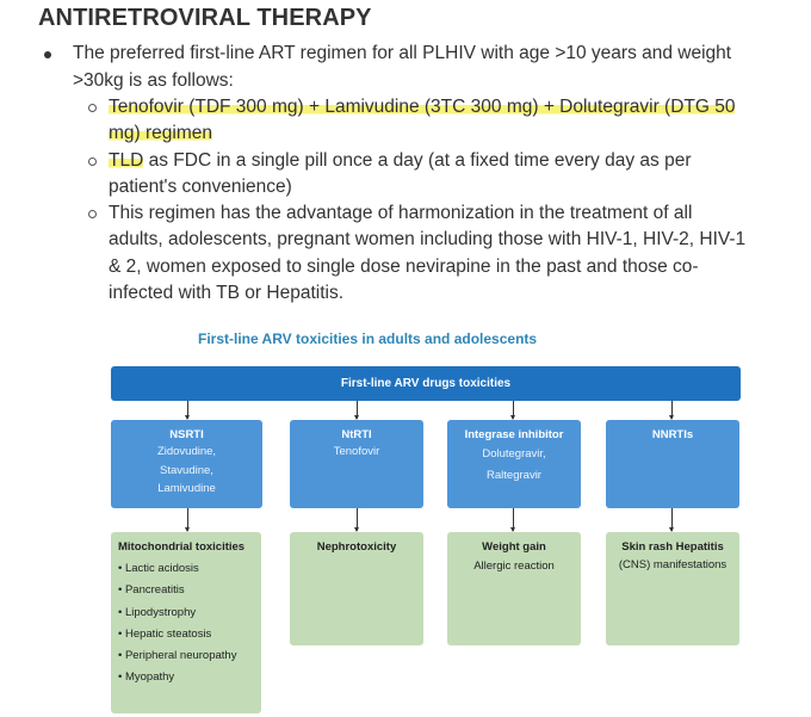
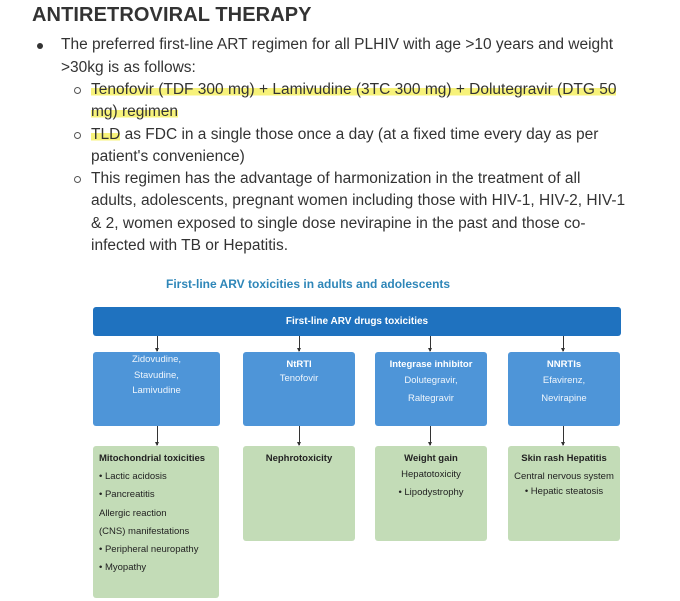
  ANTIRETROVIRAL THERAPY
  The preferred first-line ART regimen for all PLHIV with age >10 years and weight
  >30kg is as follows:
  Tenofovir (TDF 300 mg) + Lamivudine (3TC 300 mg) + Dolutegravir (DTG 50
  mg) regimen
- TLD as FDC in a single pill once a day (at a fixed time every day as per
+ TLD as FDC in a single those once a day (at a fixed time every day as per
  patient's convenience)
  This regimen has the advantage of harmonization in the treatment of all
  adults, adolescents, pregnant women including those with HIV-1, HIV-2, HIV-1
  & 2, women exposed to single dose nevirapine in the past and those co-
  infected with TB or Hepatitis.
  First-line ARV toxicities in adults and adolescents
  First-line ARV drugs toxicities
- NSRTI
  Zidovudine,
  Stavudine,
  Lamivudine
  NtRTI
  Tenofovir
  Integrase inhibitor
  Dolutegravir,
  Raltegravir
  NNRTIs
+ Efavirenz,
+ Nevirapine
  Mitochondrial toxicities
  • Lactic acidosis
  • Pancreatitis
- • Lipodystrophy
+ Allergic reaction
- • Hepatic steatosis
+ (CNS) manifestations
  • Peripheral neuropathy
  • Myopathy
  Nephrotoxicity
  Weight gain
+ Hepatotoxicity
- Allergic reaction
+ • Lipodystrophy
  Skin rash Hepatitis
+ Central nervous system
- (CNS) manifestations
+ • Hepatic steatosis
